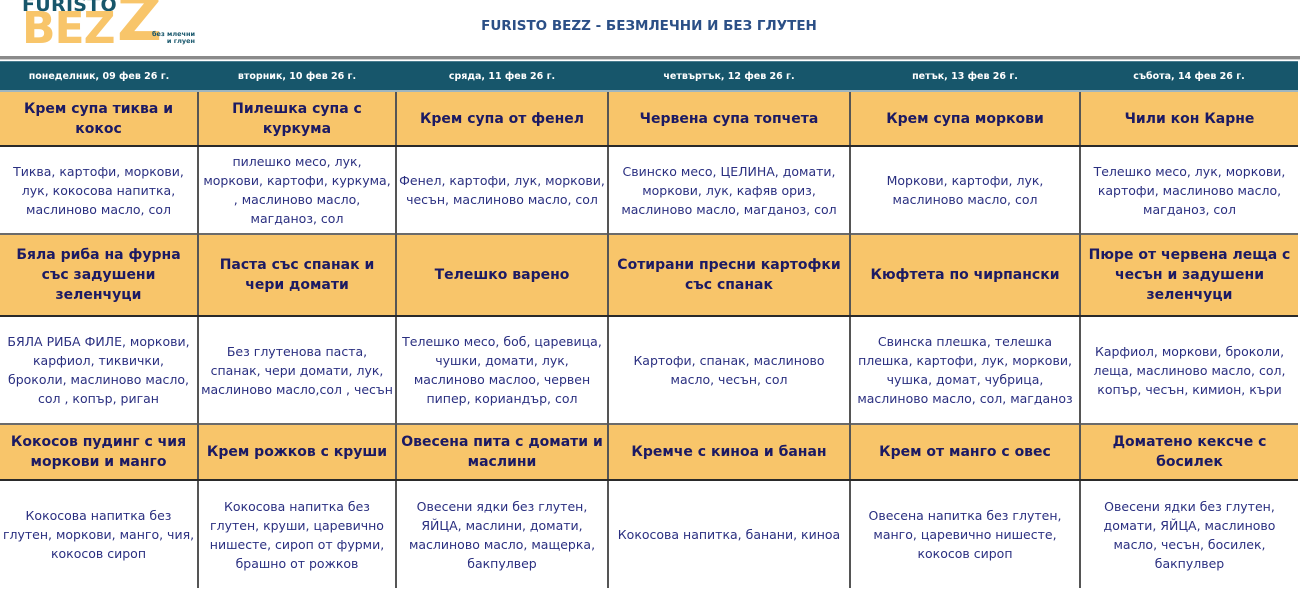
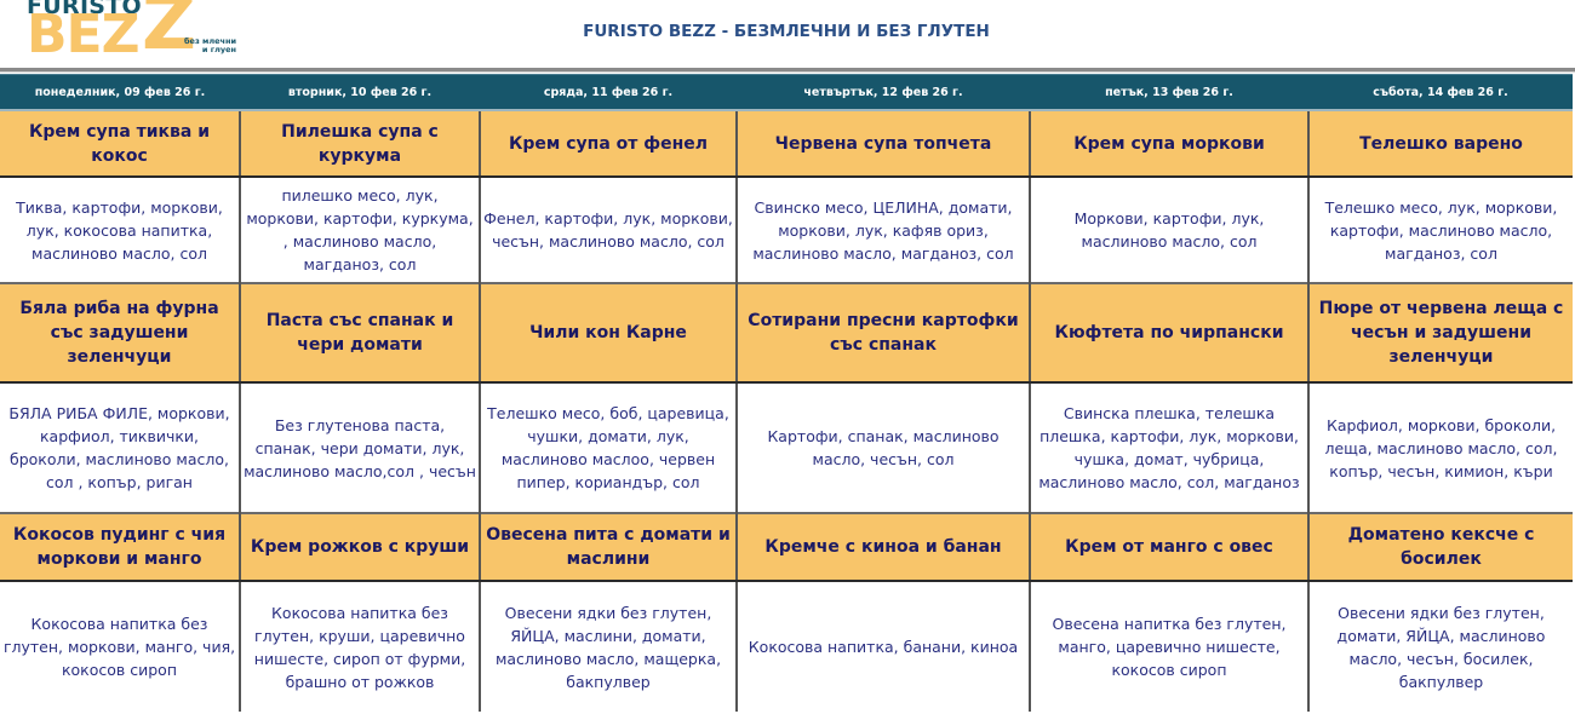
  FURISTO
  BEZ
  Z
  без млечни
  и глуен
  FURISTO BEZZ - БЕЗМЛЕЧНИ И БЕЗ ГЛУТЕН
  понеделник, 09 фев 26 г.	вторник, 10 фев 26 г.	сряда, 11 фев 26 г.	четвъртък, 12 фев 26 г.	петък, 13 фев 26 г.	събота, 14 фев 26 г.
- Крем супа тиква и кокос	Пилешка супа с куркума	Крем супа от фенел	Червена супа топчета	Крем супа моркови	Чили кон Карне
+ Крем супа тиква и кокос	Пилешка супа с куркума	Крем супа от фенел	Червена супа топчета	Крем супа моркови	Телешко варено
  Тиква, картофи, моркови, лук, кокосова напитка, маслиново масло, сол	пилешко месо, лук, моркови, картофи, куркума, , маслиново масло, магданоз, сол	Фенел, картофи, лук, моркови, чесън, маслиново масло, сол	Свинско месо, ЦЕЛИНА, домати, моркови, лук, кафяв ориз, маслиново масло, магданоз, сол	Моркови, картофи, лук, маслиново масло, сол	Телешко месо, лук, моркови, картофи, маслиново масло, магданоз, сол
- Бяла риба на фурна със задушени зеленчуци	Паста със спанак и чери домати	Телешко варено	Сотирани пресни картофки със спанак	Кюфтета по чирпански	Пюре от червена леща с чесън и задушени зеленчуци
+ Бяла риба на фурна със задушени зеленчуци	Паста със спанак и чери домати	Чили кон Карне	Сотирани пресни картофки със спанак	Кюфтета по чирпански	Пюре от червена леща с чесън и задушени зеленчуци
  БЯЛА РИБА ФИЛЕ, моркови, карфиол, тиквички, броколи, маслиново масло, сол , копър, риган	Без глутенова паста, спанак, чери домати, лук, маслиново масло,сол , чесън	Телешко месо, боб, царевица, чушки, домати, лук, маслиново маслоо, червен пипер, кориандър, сол	Картофи, спанак, маслиново масло, чесън, сол	Свинска плешка, телешка плешка, картофи, лук, моркови, чушка, домат, чубрица, маслиново масло, сол, магданоз	Карфиол, моркови, броколи, леща, маслиново масло, сол, копър, чесън, кимион, къри
  Кокосов пудинг с чия моркови и манго	Крем рожков с круши	Овесена пита с домати и маслини	Кремче с киноа и банан	Крем от манго с овес	Доматено кексче с босилек
  Кокосова напитка без глутен, моркови, манго, чия, кокосов сироп	Кокосова напитка без глутен, круши, царевично нишесте, сироп от фурми, брашно от рожков	Овесени ядки без глутен, ЯЙЦА, маслини, домати, маслиново масло, мащерка, бакпулвер	Кокосова напитка, банани, киноа	Овесена напитка без глутен, манго, царевично нишесте, кокосов сироп	Овесени ядки без глутен, домати, ЯЙЦА, маслиново масло, чесън, босилек, бакпулвер
